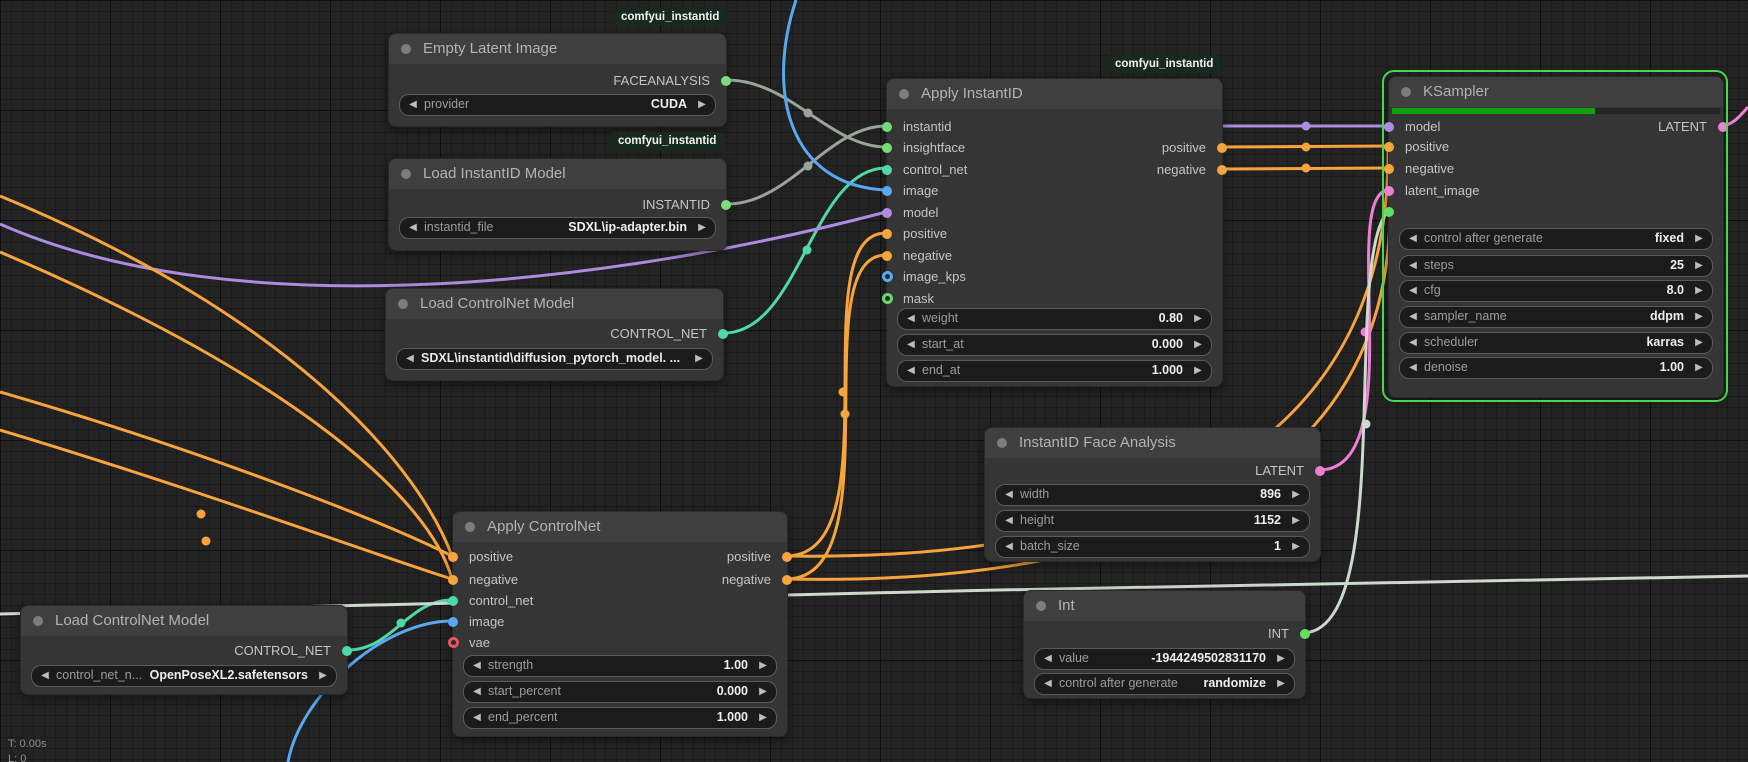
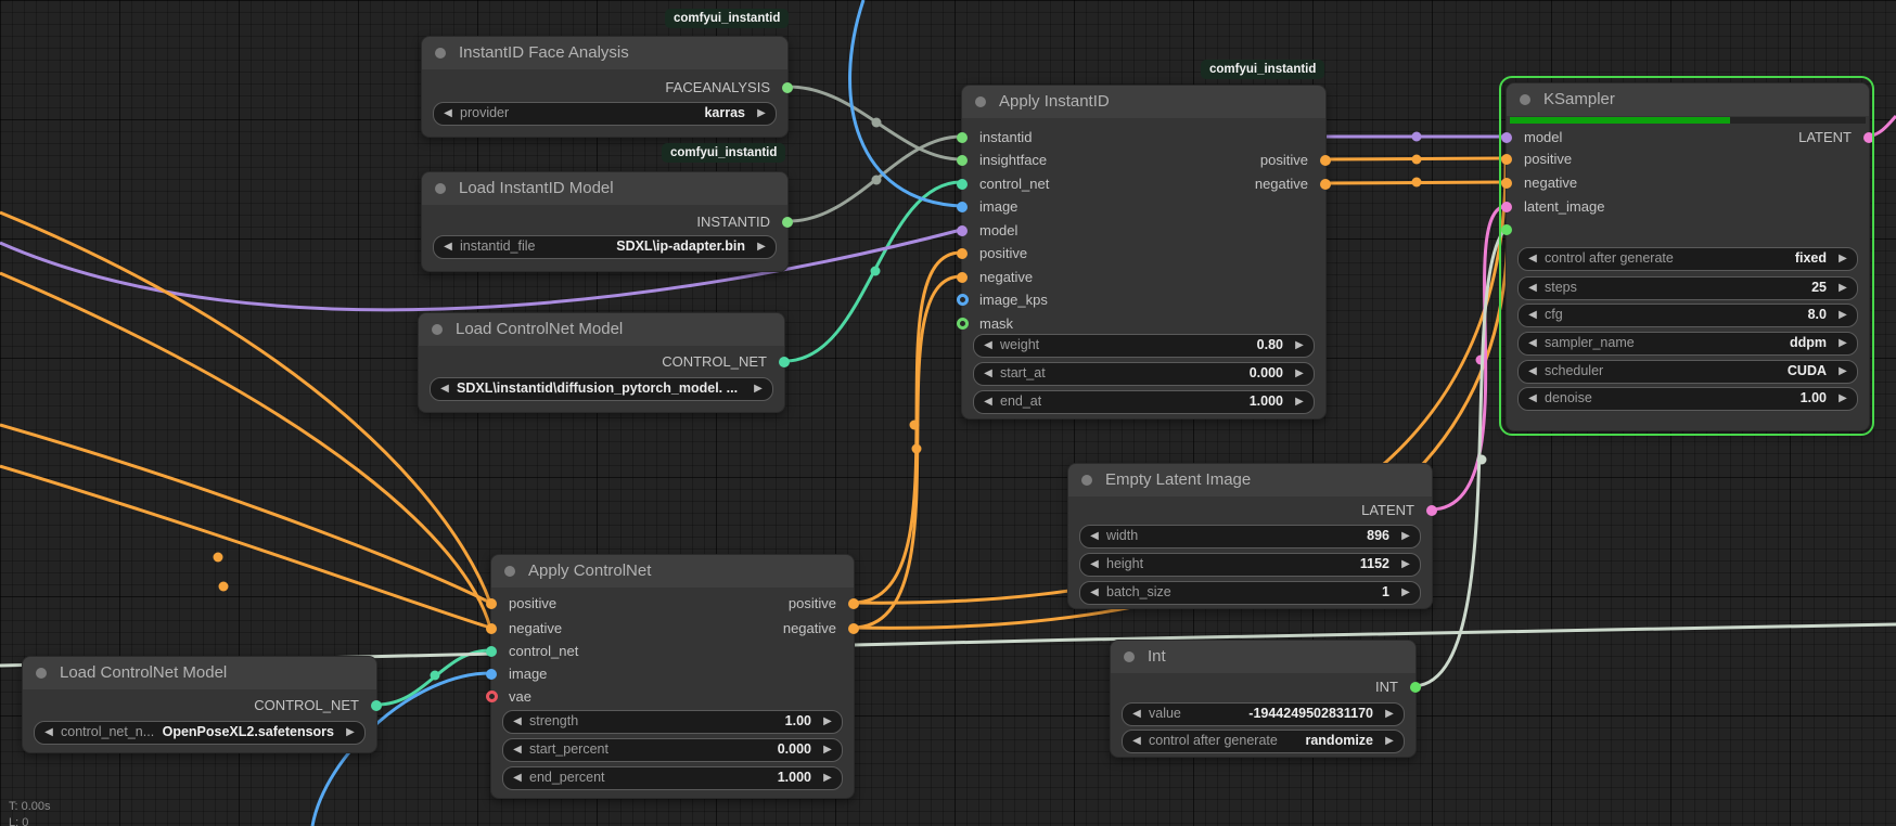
  T: 0.00s
  L: 0
- Empty Latent Image
+ InstantID Face Analysis
  FACEANALYSIS
  ◀
  provider
- CUDA
+ karras
  ▶
  Load InstantID Model
  INSTANTID
  ◀
  instantid_file
  SDXL\ip-adapter.bin
  ▶
  Load ControlNet Model
  CONTROL_NET
  ◀
  SDXL\instantid\diffusion_pytorch_model. ...
  ▶
  Apply InstantID
  instantid
  insightface
  control_net
  image
  model
  positive
  negative
  image_kps
  mask
  positive
  negative
  ◀
  weight
  0.80
  ▶
  ◀
  start_at
  0.000
  ▶
  ◀
  end_at
  1.000
  ▶
  KSampler
  model
  positive
  negative
  latent_image
  LATENT
  ◀
  control after generate
  fixed
  ▶
  ◀
  steps
  25
  ▶
  ◀
  cfg
  8.0
  ▶
  ◀
  sampler_name
  ddpm
  ▶
  ◀
  scheduler
- karras
+ CUDA
  ▶
  ◀
  denoise
  1.00
  ▶
- InstantID Face Analysis
+ Empty Latent Image
  LATENT
  ◀
  width
  896
  ▶
  ◀
  height
  1152
  ▶
  ◀
  batch_size
  1
  ▶
  Apply ControlNet
  positive
  negative
  control_net
  image
  vae
  positive
  negative
  ◀
  strength
  1.00
  ▶
  ◀
  start_percent
  0.000
  ▶
  ◀
  end_percent
  1.000
  ▶
  Load ControlNet Model
  CONTROL_NET
  ◀
  control_net_n...
  OpenPoseXL2.safetensors
  ▶
  Int
  INT
  ◀
  value
  -1944249502831170
  ▶
  ◀
  control after generate
  randomize
  ▶
  comfyui_instantid
  comfyui_instantid
  comfyui_instantid
